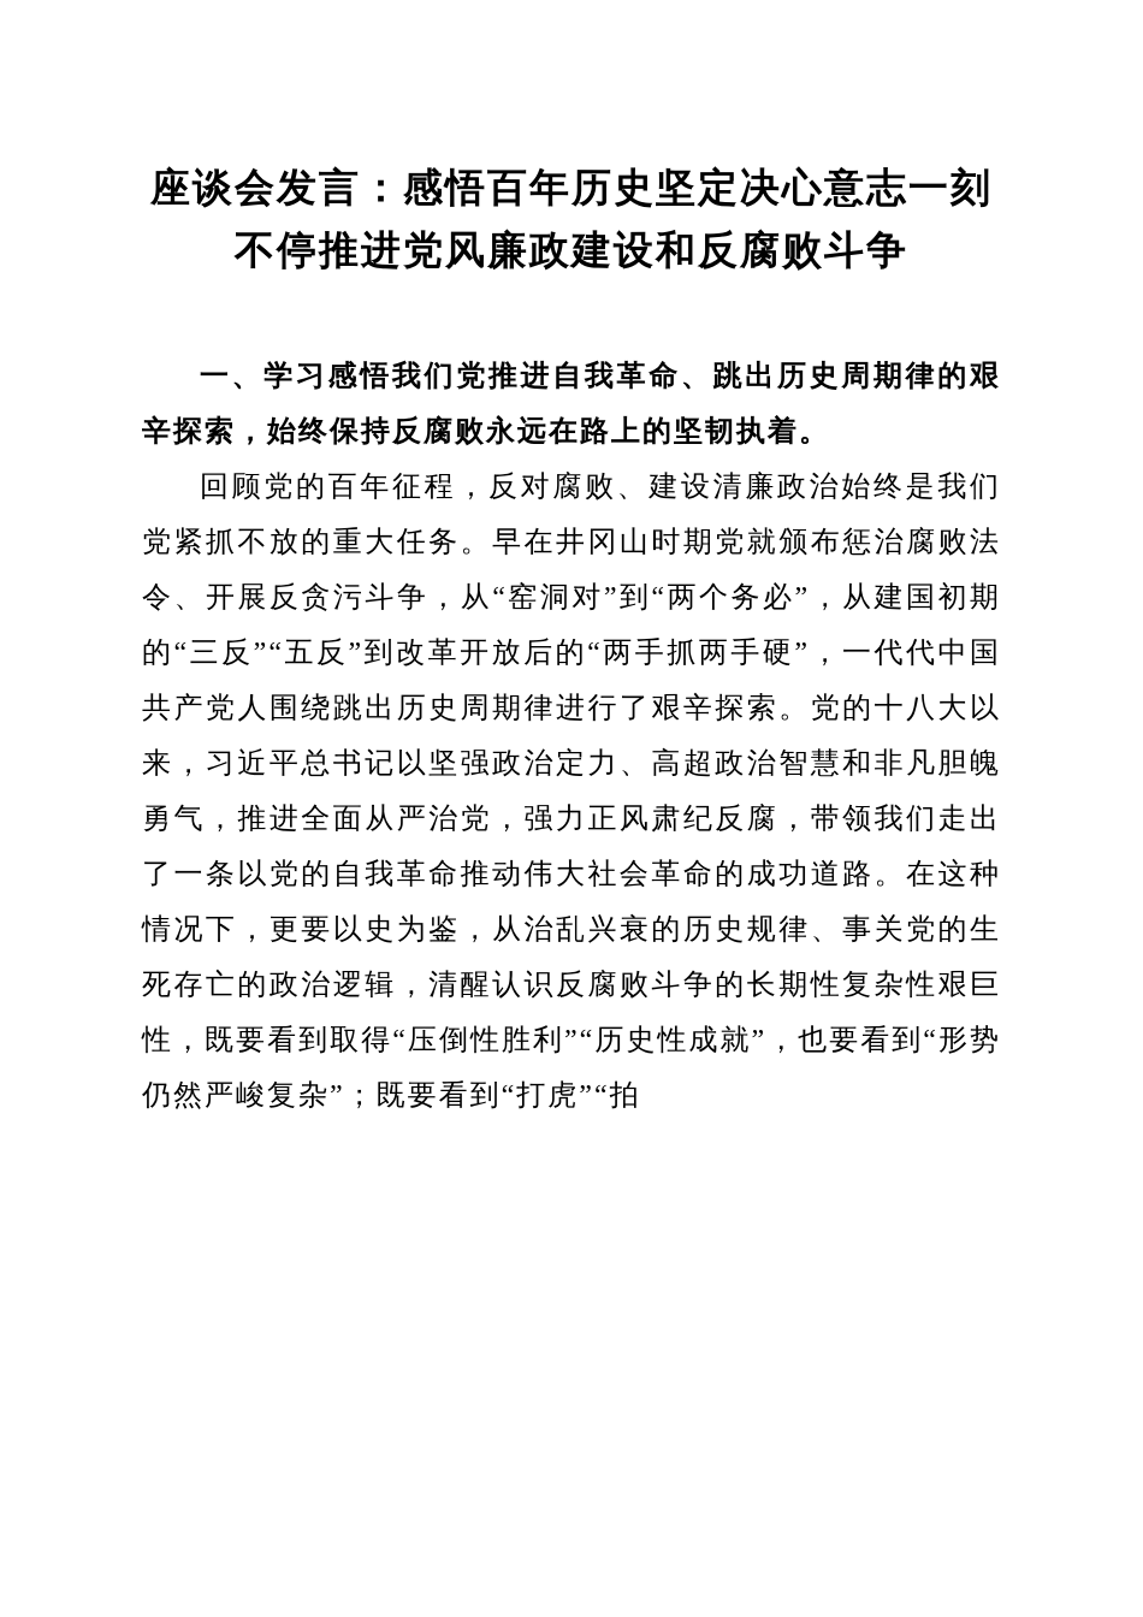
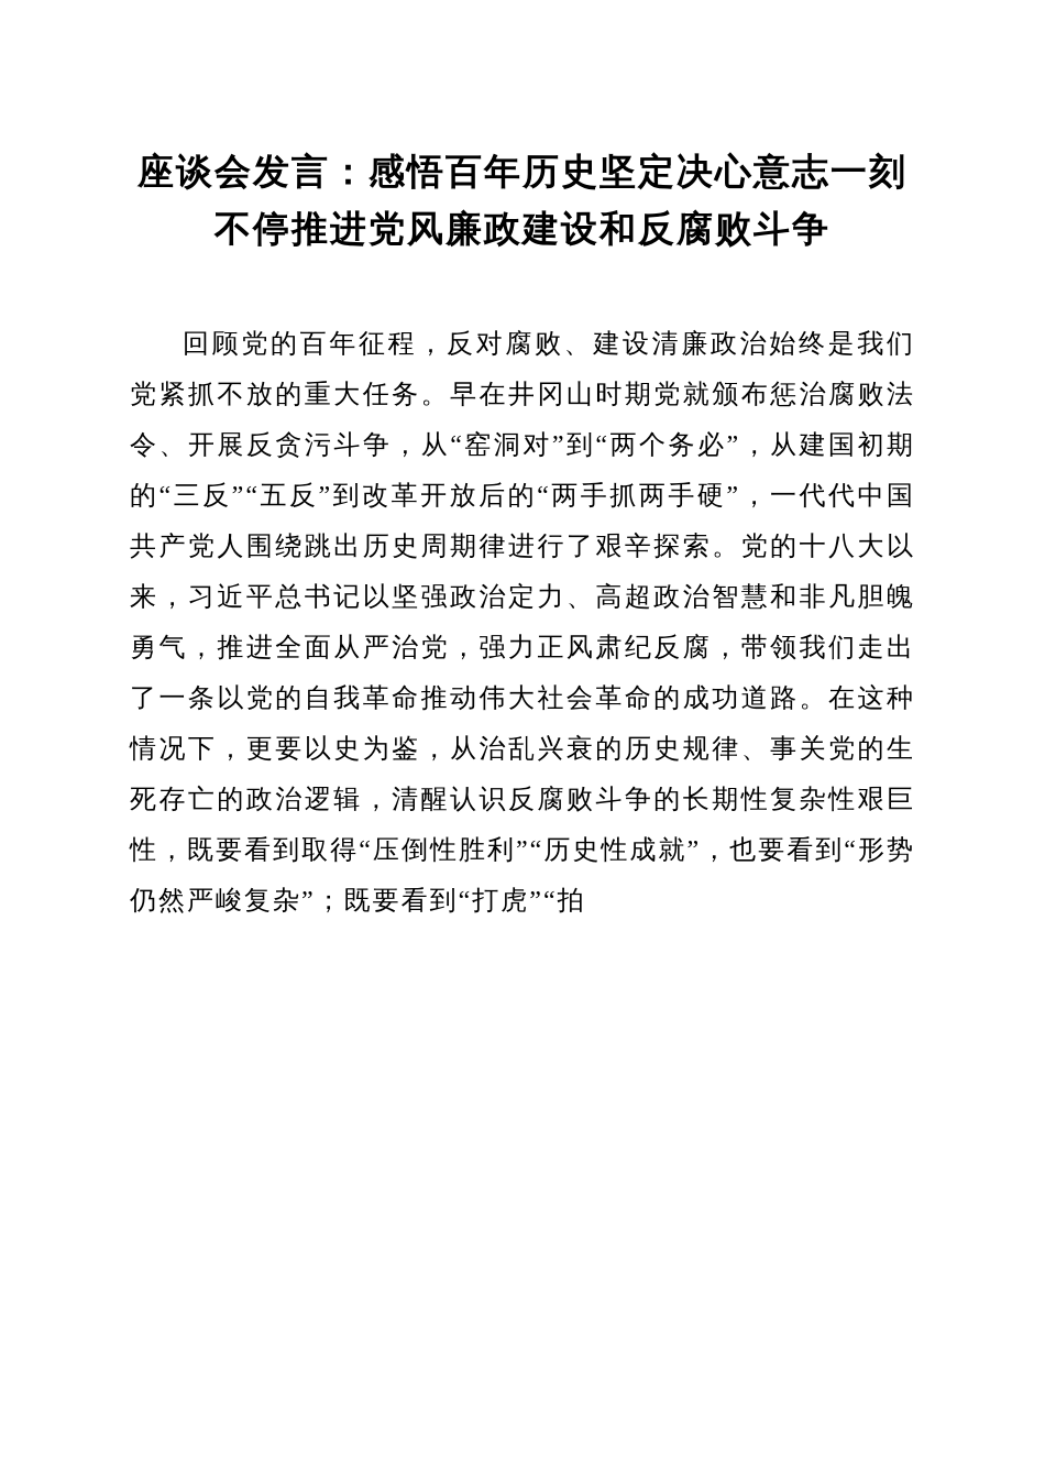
  座谈会发言：感悟百年历史坚定决心意志一刻
  不停推进党风廉政建设和反腐败斗争
- 一、学习感悟我们党推进自我革命、跳出历史周期律的艰辛探索，始终保持反腐败永远在路上的坚韧执着。
  回顾党的百年征程，反对腐败、建设清廉政治始终是我们党紧抓不放的重大任务。早在井冈山时期党就颁布惩治腐败法令、开展反贪污斗争，从“窑洞对”到“两个务必”，从建国初期的“三反”“五反”到改革开放后的“两手抓两手硬”，一代代中国共产党人围绕跳出历史周期律进行了艰辛探索。党的十八大以来，习近平总书记以坚强政治定力、高超政治智慧和非凡胆魄勇气，推进全面从严治党，强力正风肃纪反腐，带领我们走出了一条以党的自我革命推动伟大社会革命的成功道路。在这种情况下，更要以史为鉴，从治乱兴衰的历史规律、事关党的生死存亡的政治逻辑，清醒认识反腐败斗争的长期性复杂性艰巨性，既要看到取得“压倒性胜利”“历史性成就”，也要看到“形势仍然严峻复杂”；既要看到“打虎”“拍
